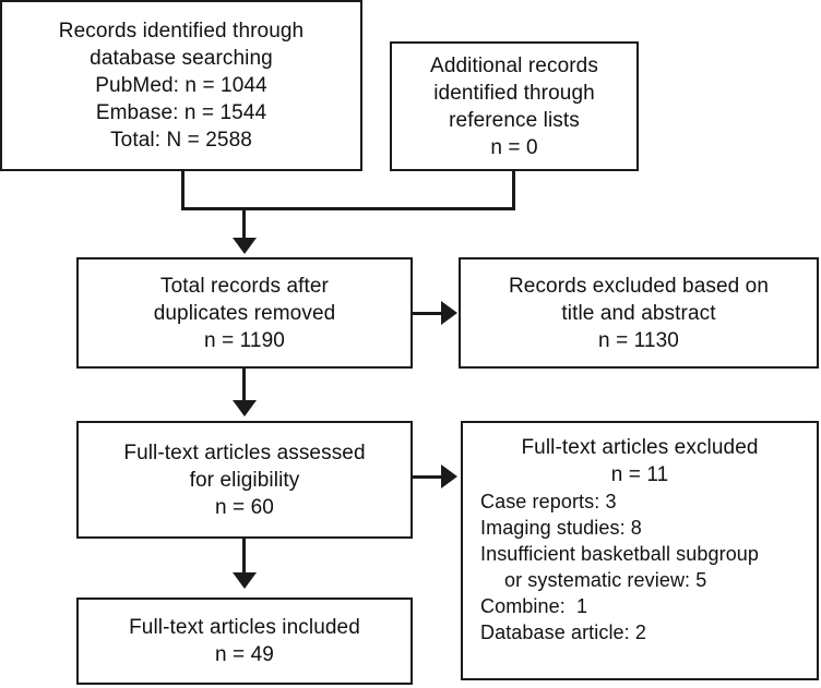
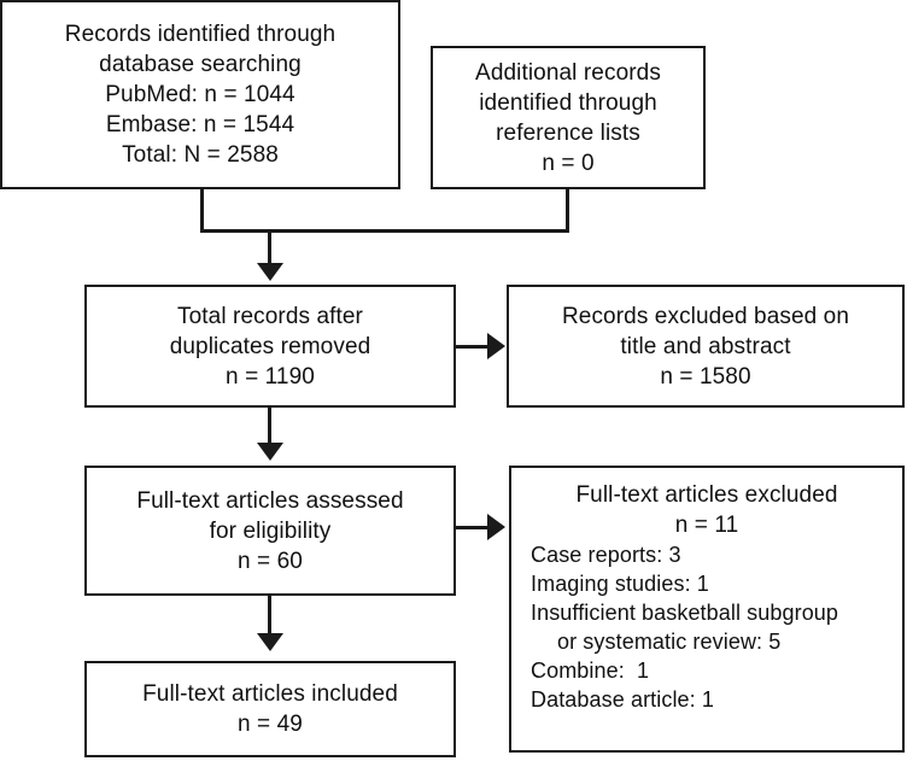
  Records identified through
  database searching
  PubMed: n = 1044
  Embase: n = 1544
  Total: N = 2588
  Additional records
  identified through
  reference lists
  n = 0
  Total records after
  duplicates removed
  n = 1190
  Records excluded based on
  title and abstract
- n = 1130
+ n = 1580
  Full-text articles assessed
  for eligibility
  n = 60
  Full-text articles excluded
  n = 11
  Case reports: 3
- Imaging studies: 8
+ Imaging studies: 1
  Insufficient basketball subgroup
  or systematic review: 5
  Combine: 1
- Database article: 2
+ Database article: 1
  Full-text articles included
  n = 49
